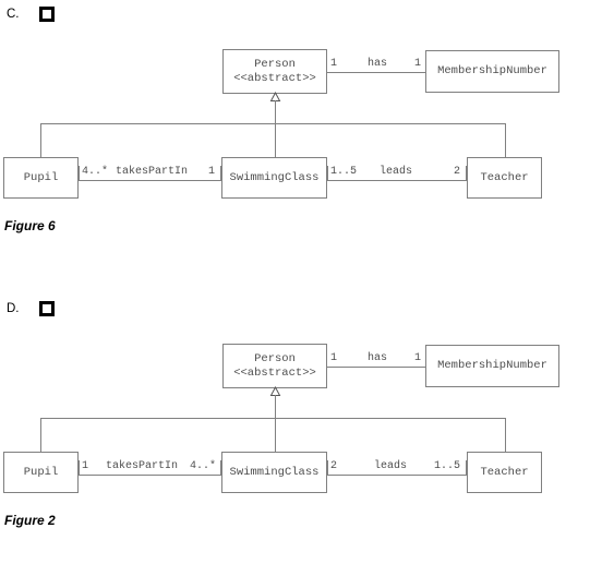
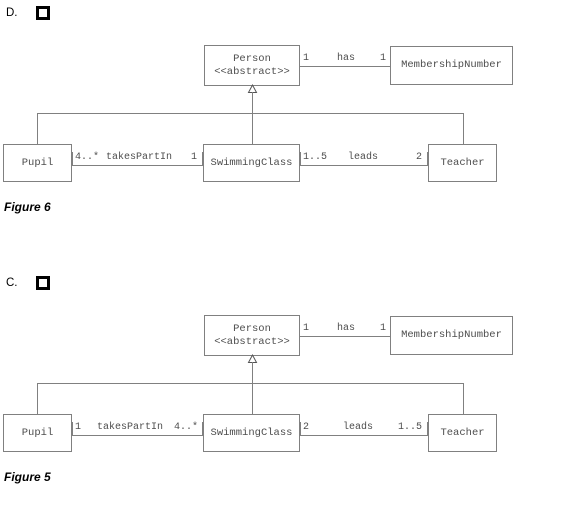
- C.
+ D.
  Person
  <<abstract>>
  MembershipNumber
  Pupil
  SwimmingClass
  Teacher
  1
  has
  1
  4..*
  takesPartIn
  1
  1..5
  leads
  2
  Figure 6
- D.
+ C.
  Person
  <<abstract>>
  MembershipNumber
  Pupil
  SwimmingClass
  Teacher
  1
  has
  1
  1
  takesPartIn
  4..*
  2
  leads
  1..5
- Figure 2
+ Figure 5
